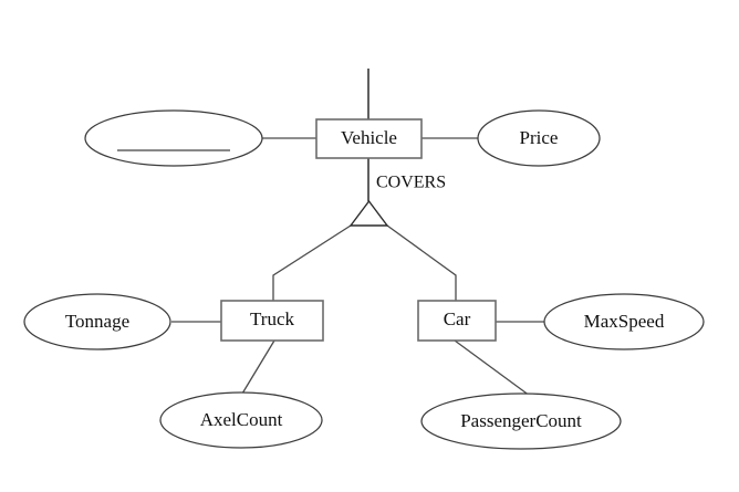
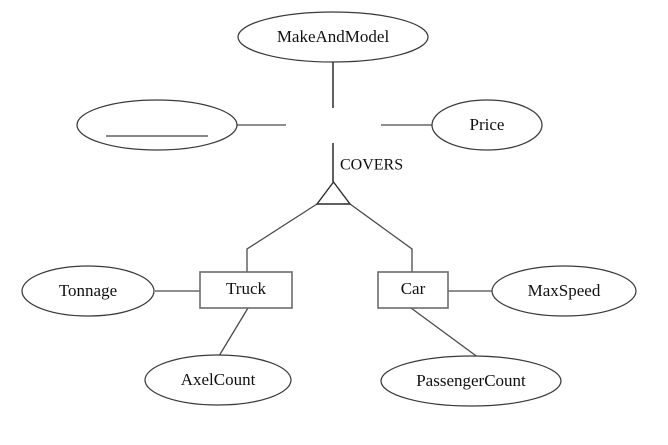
+ MakeAndModel
  Price
  Tonnage
  AxelCount
  MaxSpeed
  PassengerCount
  COVERS
- Vehicle
  Truck
  Car
